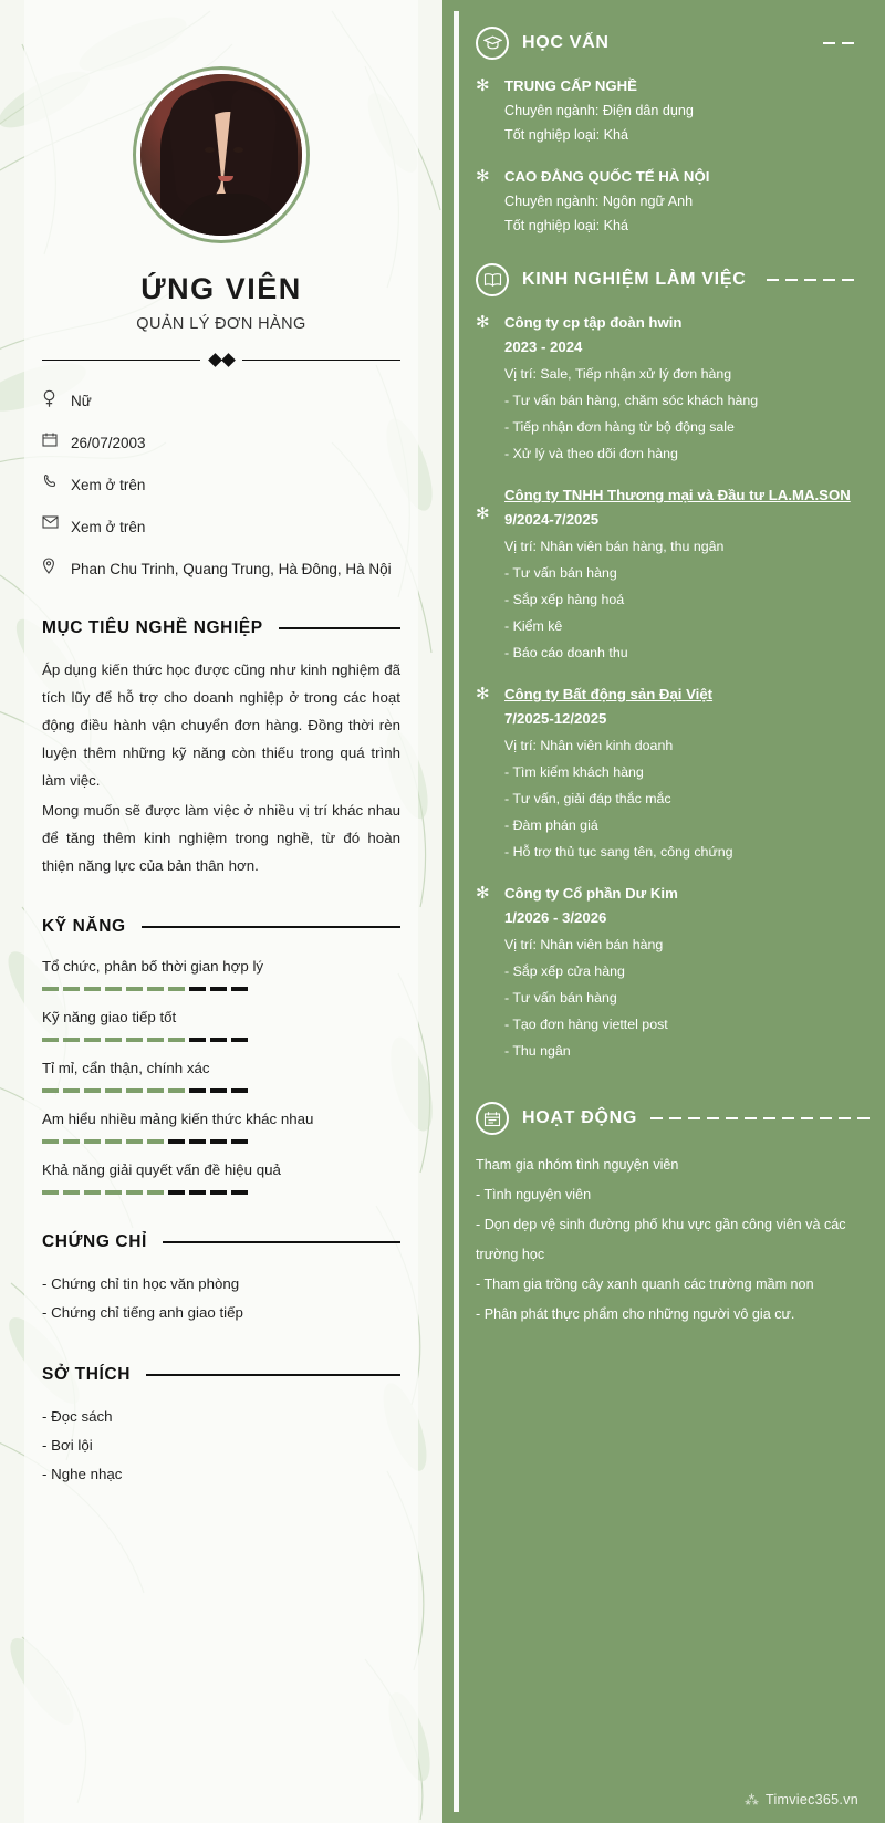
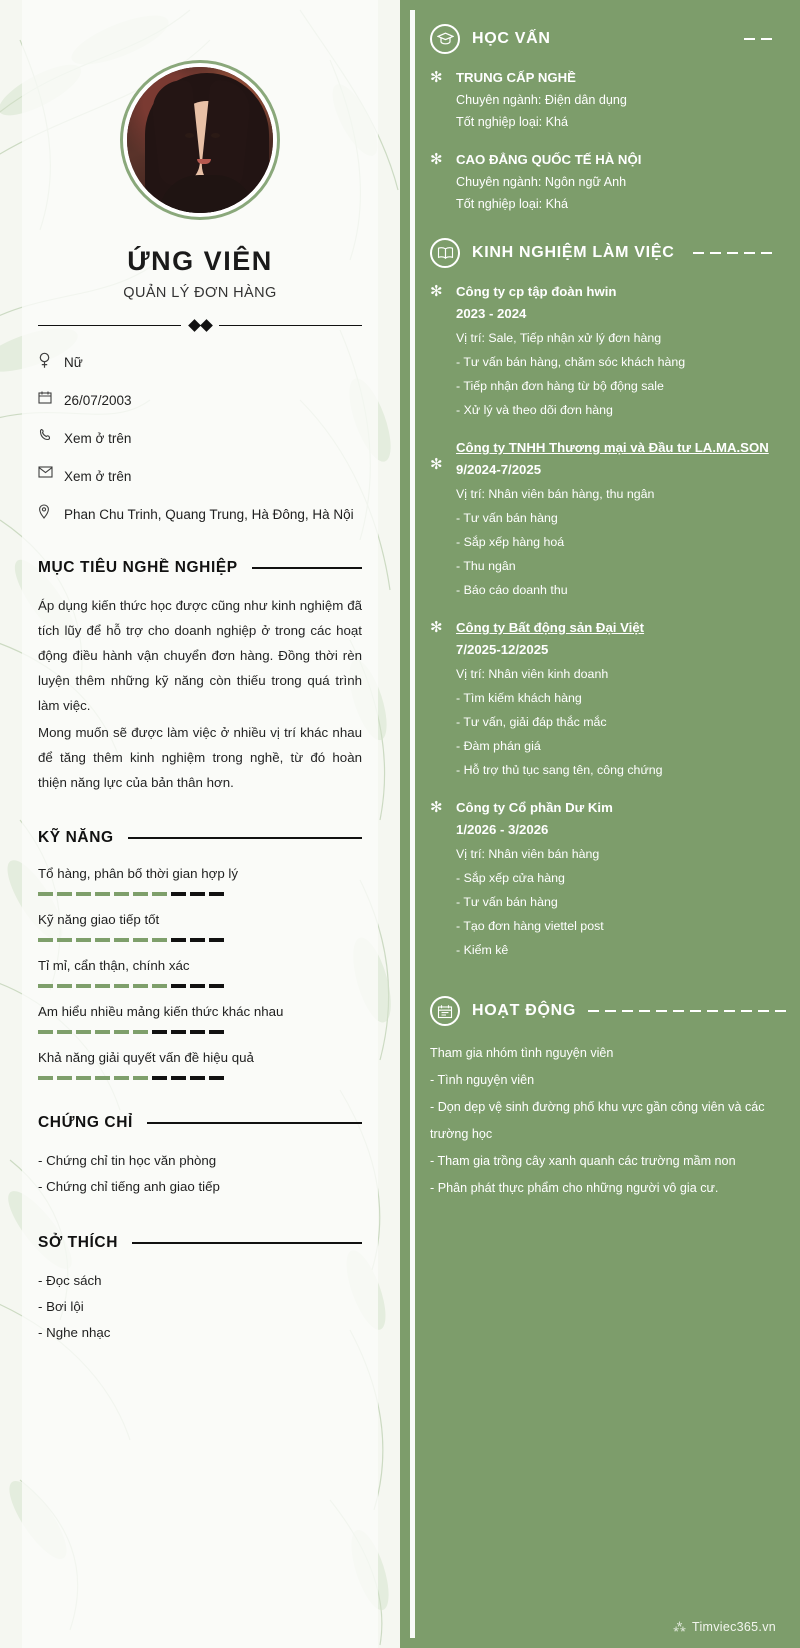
  ỨNG VIÊN
  QUẢN LÝ ĐƠN HÀNG
  Nữ
  26/07/2003
  Xem ở trên
  Xem ở trên
  Phan Chu Trinh, Quang Trung, Hà Đông, Hà Nội
  MỤC TIÊU NGHỀ NGHIỆP
  Áp dụng kiến thức học được cũng như kinh nghiệm đã tích lũy để hỗ trợ cho doanh nghiệp ở trong các hoạt động điều hành vận chuyển đơn hàng. Đồng thời rèn luyện thêm những kỹ năng còn thiếu trong quá trình làm việc.
  Mong muốn sẽ được làm việc ở nhiều vị trí khác nhau để tăng thêm kinh nghiệm trong nghề, từ đó hoàn thiện năng lực của bản thân hơn.
  KỸ NĂNG
- Tổ chức, phân bố thời gian hợp lý
+ Tổ hàng, phân bố thời gian hợp lý
  Kỹ năng giao tiếp tốt
  Tỉ mỉ, cẩn thận, chính xác
  Am hiểu nhiều mảng kiến thức khác nhau
  Khả năng giải quyết vấn đề hiệu quả
  CHỨNG CHỈ
  - Chứng chỉ tin học văn phòng
  - Chứng chỉ tiếng anh giao tiếp
  SỞ THÍCH
  - Đọc sách
  - Bơi lội
  - Nghe nhạc
  HỌC VẤN
  ✻
  TRUNG CẤP NGHỀ
  Chuyên ngành: Điện dân dụng
  Tốt nghiệp loại: Khá
  ✻
  CAO ĐẲNG QUỐC TẾ HÀ NỘI
  Chuyên ngành: Ngôn ngữ Anh
  Tốt nghiệp loại: Khá
  KINH NGHIỆM LÀM VIỆC
  ✻
  Công ty cp tập đoàn hwin
  2023 - 2024
  Vị trí: Sale, Tiếp nhận xử lý đơn hàng
  - Tư vấn bán hàng, chăm sóc khách hàng
  - Tiếp nhận đơn hàng từ bộ động sale
  - Xử lý và theo dõi đơn hàng
  ✻
  Công ty TNHH Thương mại và Đầu tư LA.MA.SON
  9/2024-7/2025
  Vị trí: Nhân viên bán hàng, thu ngân
  - Tư vấn bán hàng
  - Sắp xếp hàng hoá
- - Kiểm kê
+ - Thu ngân
  - Báo cáo doanh thu
  ✻
  Công ty Bất động sản Đại Việt
  7/2025-12/2025
  Vị trí: Nhân viên kinh doanh
  - Tìm kiếm khách hàng
  - Tư vấn, giải đáp thắc mắc
  - Đàm phán giá
  - Hỗ trợ thủ tục sang tên, công chứng
  ✻
  Công ty Cổ phần Dư Kim
  1/2026 - 3/2026
  Vị trí: Nhân viên bán hàng
  - Sắp xếp cửa hàng
  - Tư vấn bán hàng
  - Tạo đơn hàng viettel post
- - Thu ngân
+ - Kiểm kê
  HOẠT ĐỘNG
  Tham gia nhóm tình nguyện viên
  - Tình nguyện viên
  - Dọn dẹp vệ sinh đường phố khu vực gần công viên và các trường học
  - Tham gia trồng cây xanh quanh các trường mầm non
  - Phân phát thực phẩm cho những người vô gia cư.
  ⁂
  Timviec365.vn
